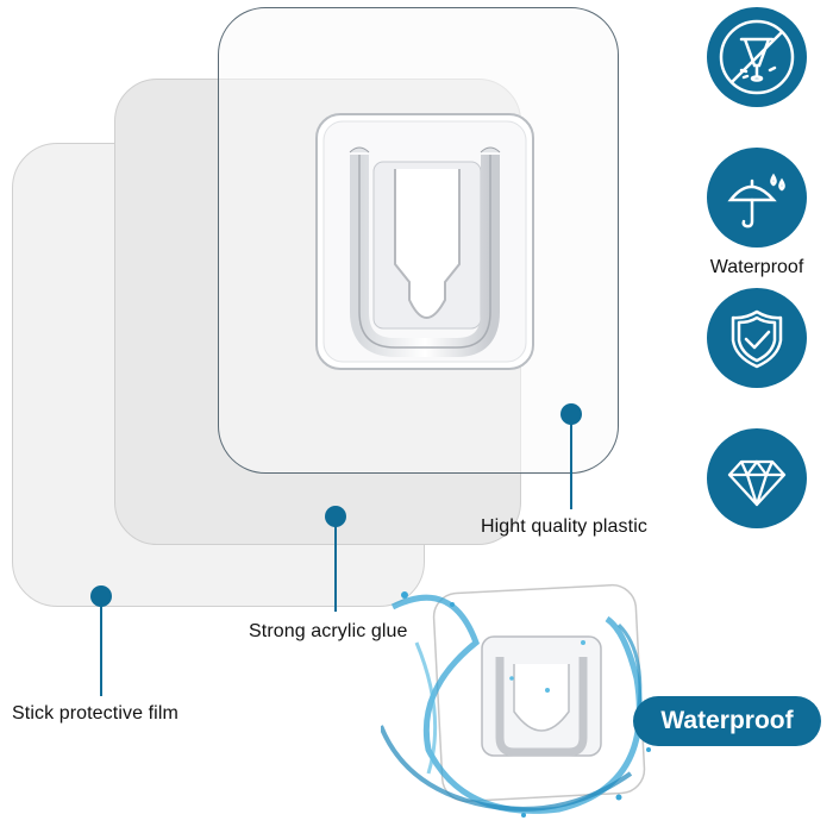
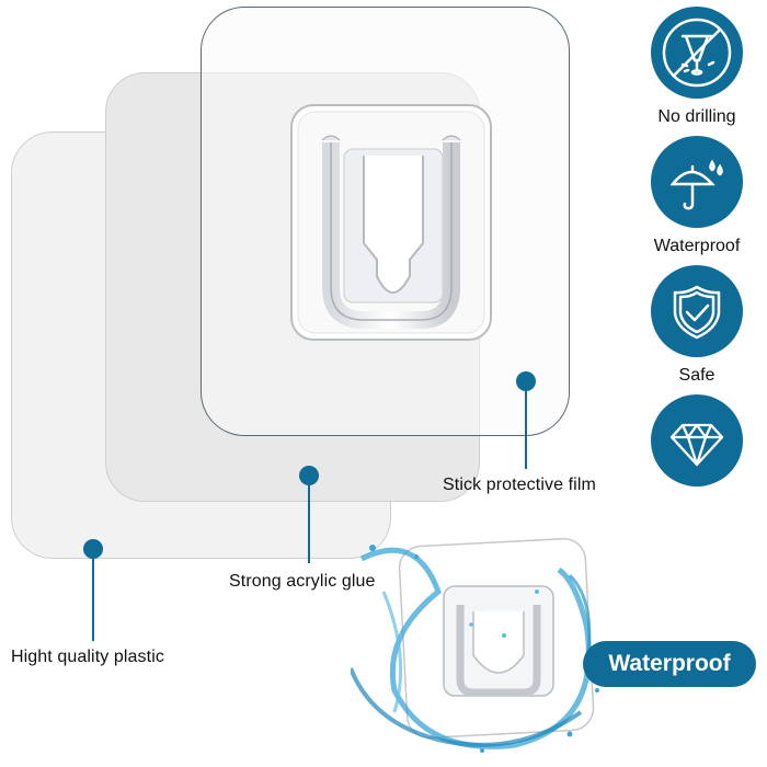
- Hight quality plastic
+ Stick protective film
  Strong acrylic glue
- Stick protective film
+ Hight quality plastic
  Waterproof
+ No drilling
  Waterproof
+ Safe
